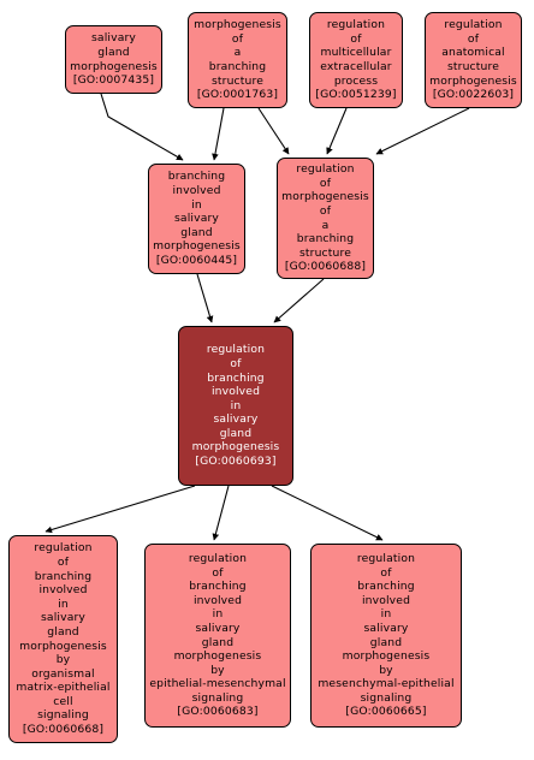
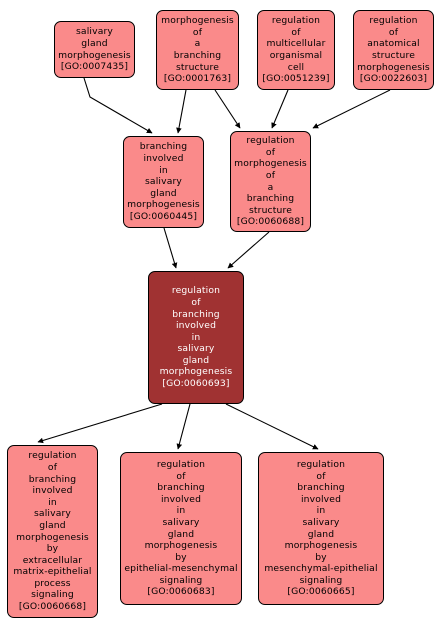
  salivary
  gland
  morphogenesis
  [GO:0007435]
  morphogenesis
  of
  a
  branching
  structure
  [GO:0001763]
  regulation
  of
  multicellular
- extracellular
+ organismal
- process
+ cell
  [GO:0051239]
  regulation
  of
  anatomical
  structure
  morphogenesis
  [GO:0022603]
  branching
  involved
  in
  salivary
  gland
  morphogenesis
  [GO:0060445]
  regulation
  of
  morphogenesis
  of
  a
  branching
  structure
  [GO:0060688]
  regulation
  of
  branching
  involved
  in
  salivary
  gland
  morphogenesis
  [GO:0060693]
  regulation
  of
  branching
  involved
  in
  salivary
  gland
  morphogenesis
  by
- organismal
+ extracellular
  matrix-epithelial
- cell
+ process
  signaling
  [GO:0060668]
  regulation
  of
  branching
  involved
  in
  salivary
  gland
  morphogenesis
  by
  epithelial-mesenchymal
  signaling
  [GO:0060683]
  regulation
  of
  branching
  involved
  in
  salivary
  gland
  morphogenesis
  by
  mesenchymal-epithelial
  signaling
  [GO:0060665]
